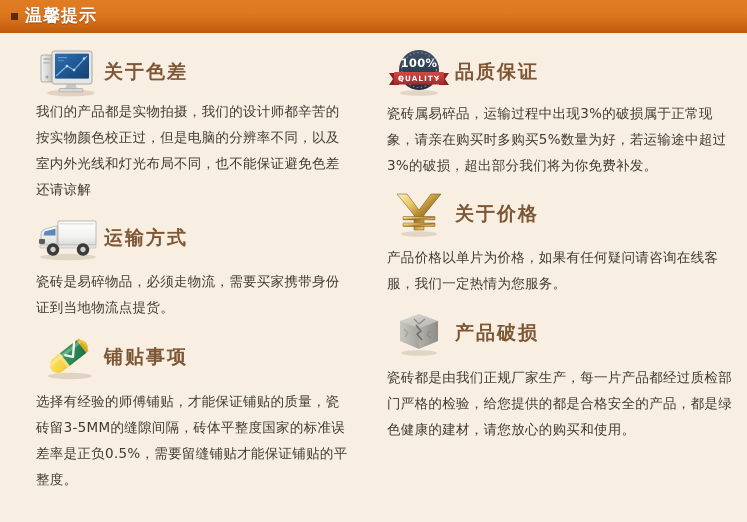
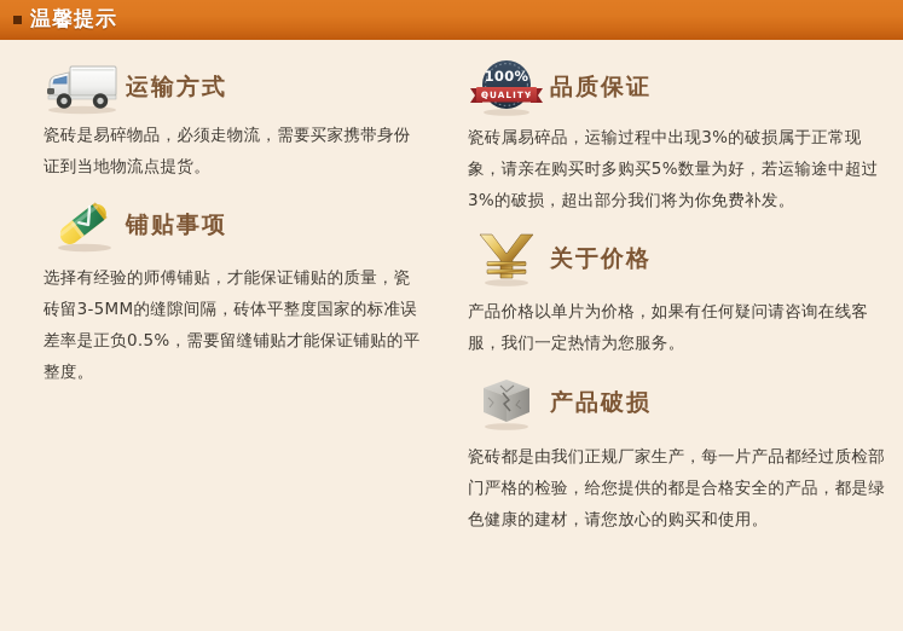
  温馨提示
- 关于色差
- 我们的产品都是实物拍摄，我们的设计师都辛苦的按实物颜色校正过，但是电脑的分辨率不同，以及室内外光线和灯光布局不同，也不能保证避免色差还请谅解
  运输方式
  瓷砖是易碎物品，必须走物流，需要买家携带身份证到当地物流点提货。
  铺贴事项
  选择有经验的师傅铺贴，才能保证铺贴的质量，瓷砖留3-5MM的缝隙间隔，砖体平整度国家的标准误差率是正负0.5%，需要留缝铺贴才能保证铺贴的平整度。
  100%
  QUALITY
  品质保证
  瓷砖属易碎品，运输过程中出现3%的破损属于正常现象，请亲在购买时多购买5%数量为好，若运输途中超过3%的破损，超出部分我们将为你免费补发。
  关于价格
  产品价格以单片为价格，如果有任何疑问请咨询在线客服，我们一定热情为您服务。
  产品破损
  瓷砖都是由我们正规厂家生产，每一片产品都经过质检部门严格的检验，给您提供的都是合格安全的产品，都是绿色健康的建材，请您放心的购买和使用。
